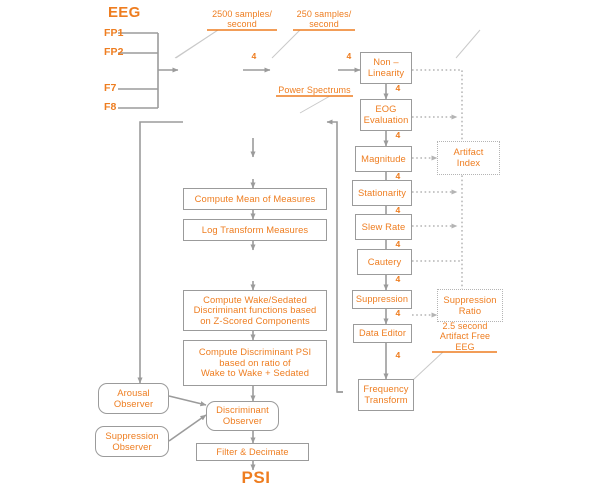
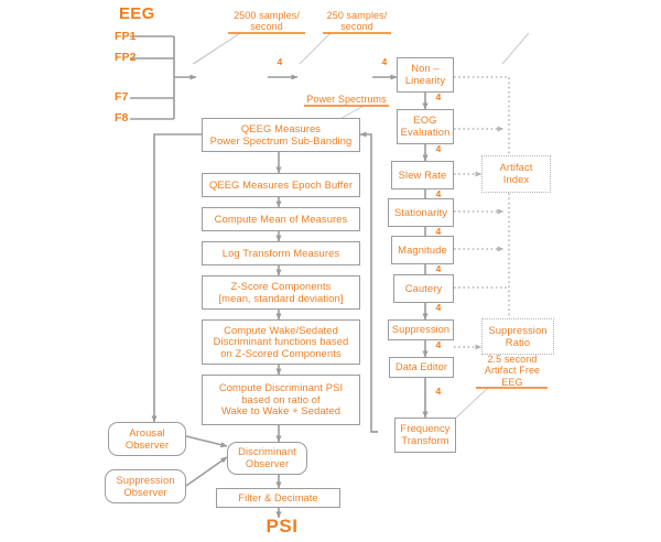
  EEG
  FP1
  FP2
  F7
  F8
  2500 samples/
  second
  250 samples/
  second
  Power Spectrums
  2.5 second
  Artifact Free
  EEG
  4
  4
  4
  4
  4
  4
  4
  4
  4
  4
  PSI
  Non –
  Linearity
  EOG
  Evaluation
- Magnitude
+ Slew Rate
  Stationarity
- Slew Rate
+ Magnitude
  Cautery
  Suppression
  Data Editor
  Frequency
  Transform
  Artifact
  Index
  Suppression
  Ratio
+ QEEG Measures
+ Power Spectrum Sub-Banding
+ QEEG Measures Epoch Buffer
  Compute Mean of Measures
  Log Transform Measures
+ Z-Score Components
+ [mean, standard deviation]
  Compute Wake/Sedated
  Discriminant functions based
  on Z-Scored Components
  Compute Discriminant PSI
  based on ratio of
  Wake to Wake + Sedated
  Arousal
  Observer
  Suppression
  Observer
  Discriminant
  Observer
  Filter & Decimate
